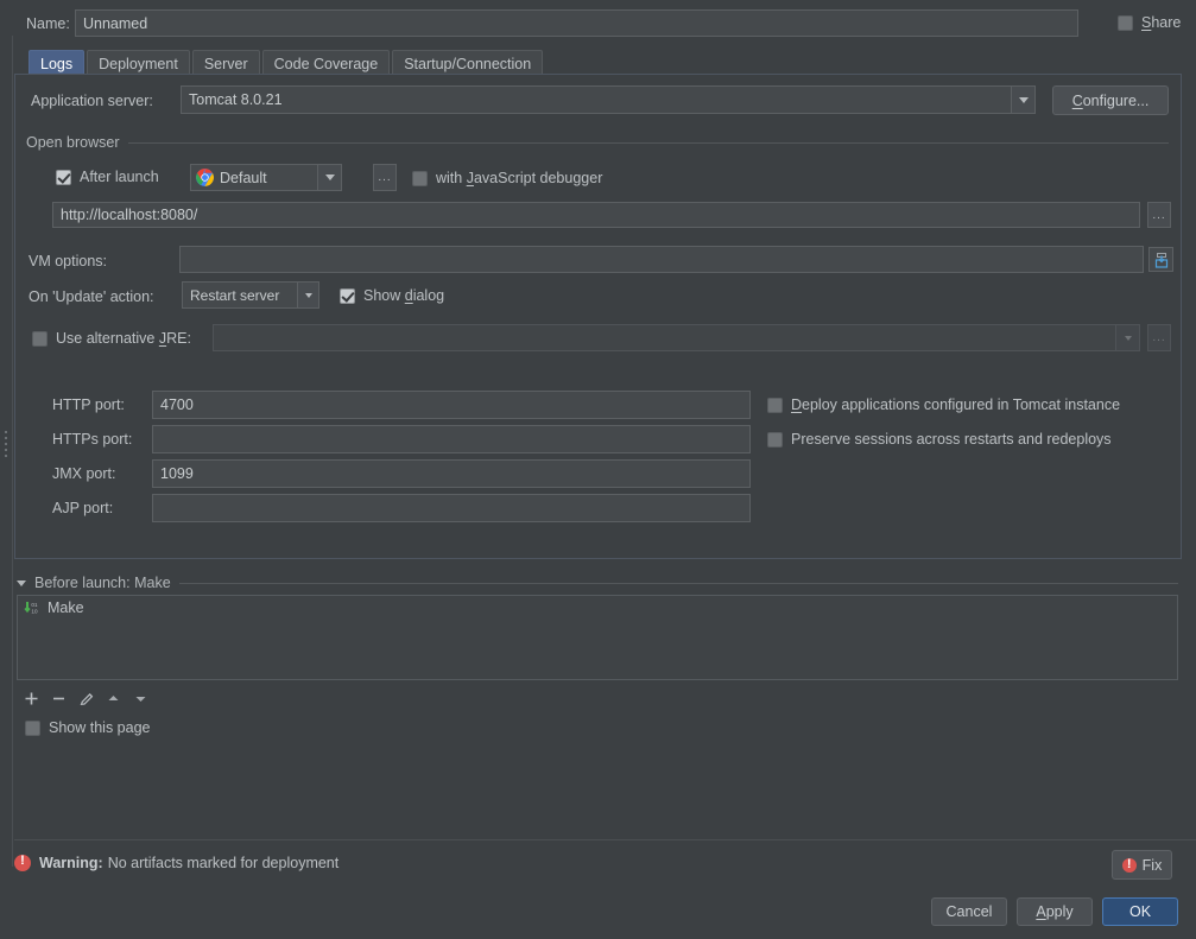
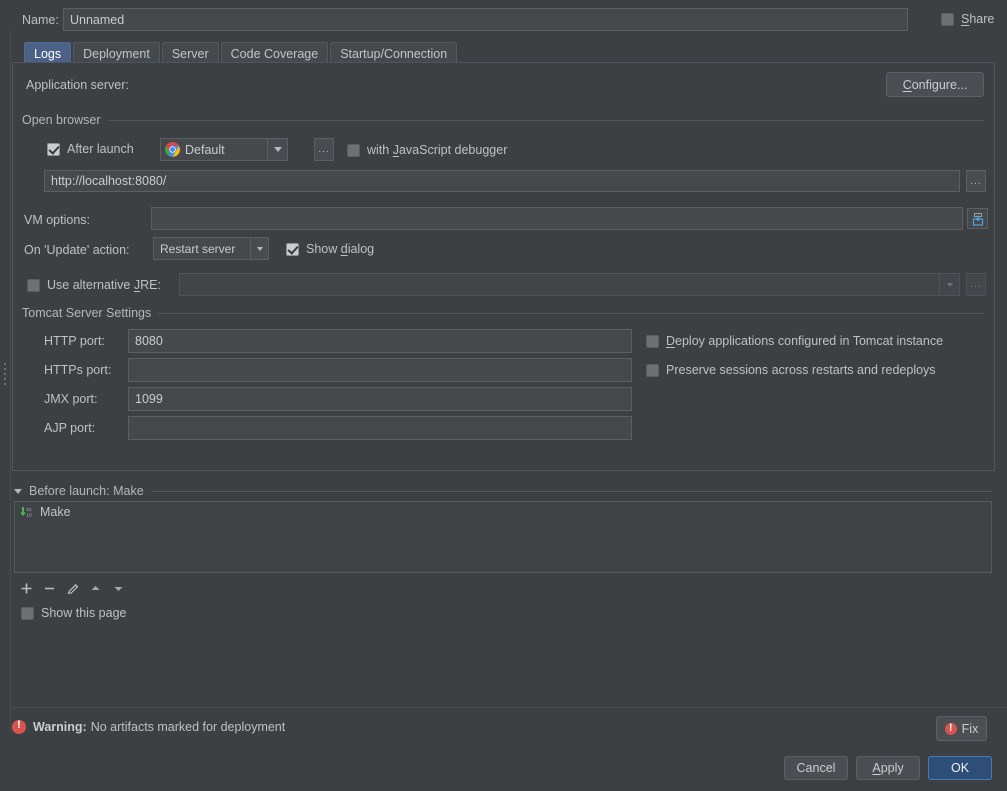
  Name:
  Unnamed
  Share
  Logs
  Deployment
  Server
  Code Coverage
  Startup/Connection
  Application server:
- Tomcat 8.0.21
  Configure...
  Open browser
  After launch
  Default
  ...
  with JavaScript debugger
  http://localhost:8080/
  ...
  VM options:
  On 'Update' action:
  Restart server
  Show dialog
  Use alternative JRE:
  ...
+ Tomcat Server Settings
  HTTP port:
- 4700
+ 8080
  HTTPs port:
  JMX port:
  1099
  AJP port:
  Deploy applications configured in Tomcat instance
  Preserve sessions across restarts and redeploys
  Before launch: Make
  Make
  Show this page
  Warning:
  No artifacts marked for deployment
  Fix
  Cancel
  Apply
  OK
